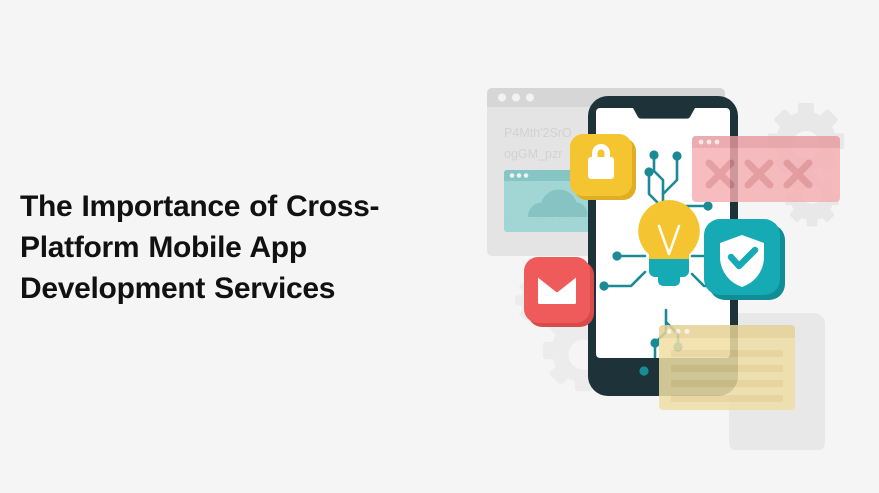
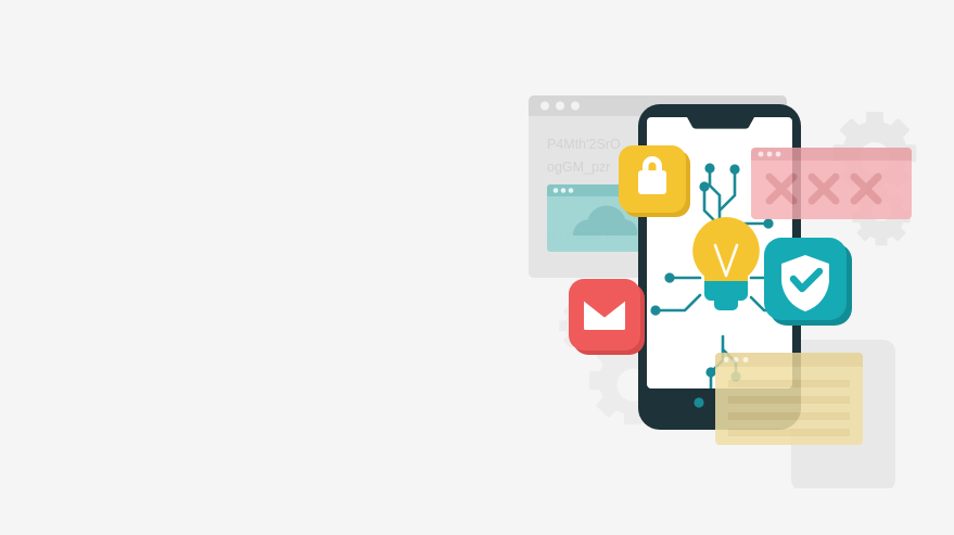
- The Importance of Cross-Platform Mobile App Development Services
  P4Mth'2SrO
